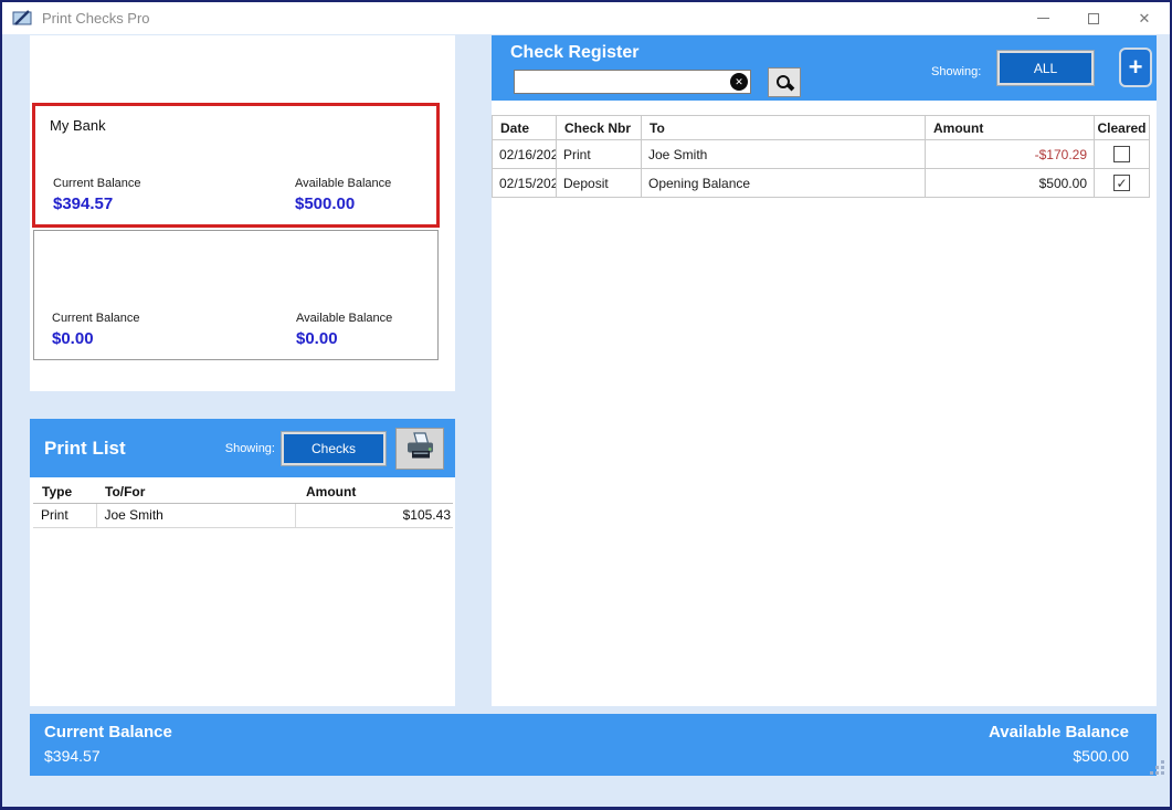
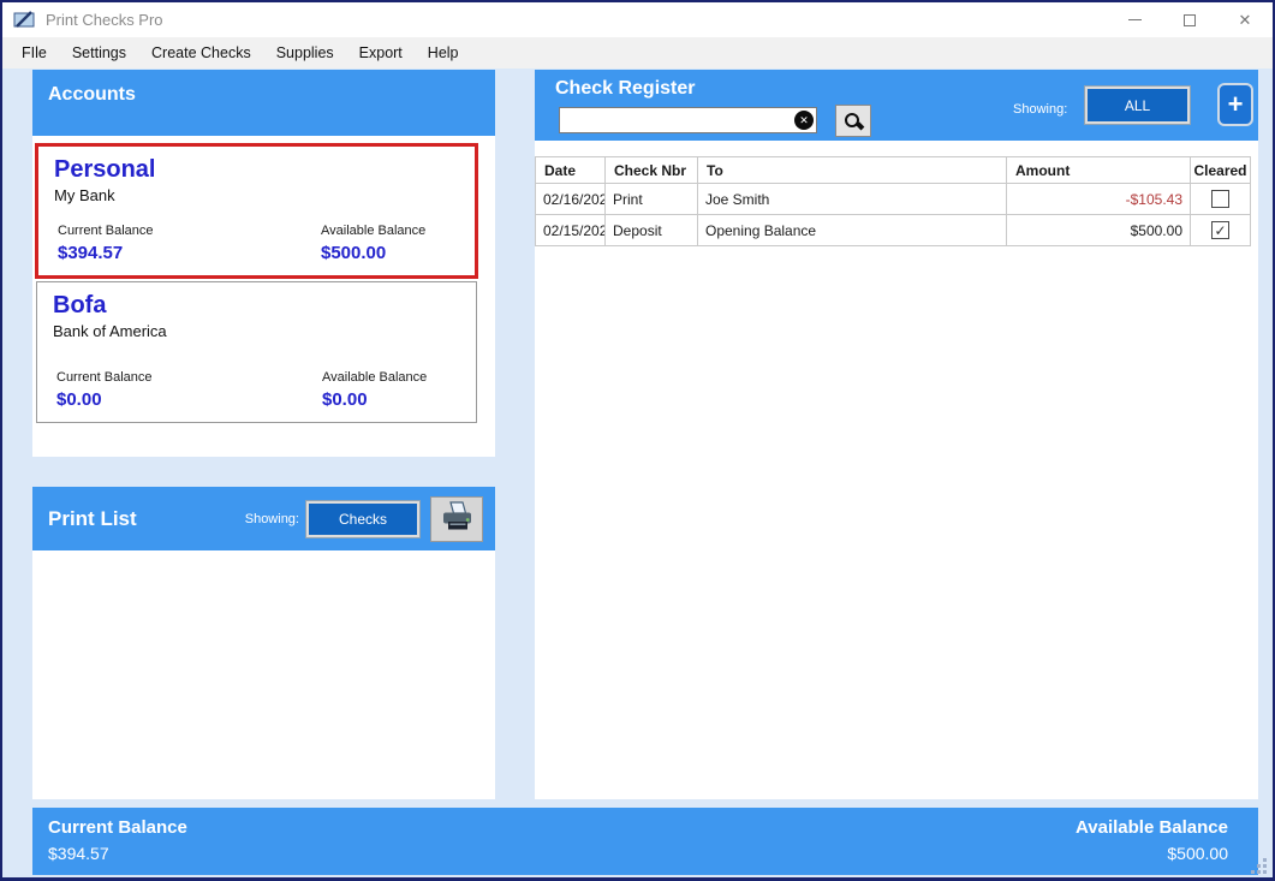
  Print Checks Pro
  ✕
+ FIle
+ Settings
+ Create Checks
+ Supplies
+ Export
+ Help
+ Accounts
+ Personal
  My Bank
  Current Balance
  $394.57
  Available Balance
  $500.00
+ Bofa
+ Bank of America
  Current Balance
  $0.00
  Available Balance
  $0.00
  Print List
  Showing:
  Checks
- Type	To/For	Amount
- Print	Joe Smith	$105.43
  Check Register
  ✕
  Showing:
  ALL
  +
  Date	Check Nbr	To	Amount	Cleared
- 02/16/202	Print	Joe Smith	-$170.29
+ 02/16/202	Print	Joe Smith	-$105.43
  02/15/202	Deposit	Opening Balance	$500.00
  Current Balance
  $394.57
  Available Balance
  $500.00
